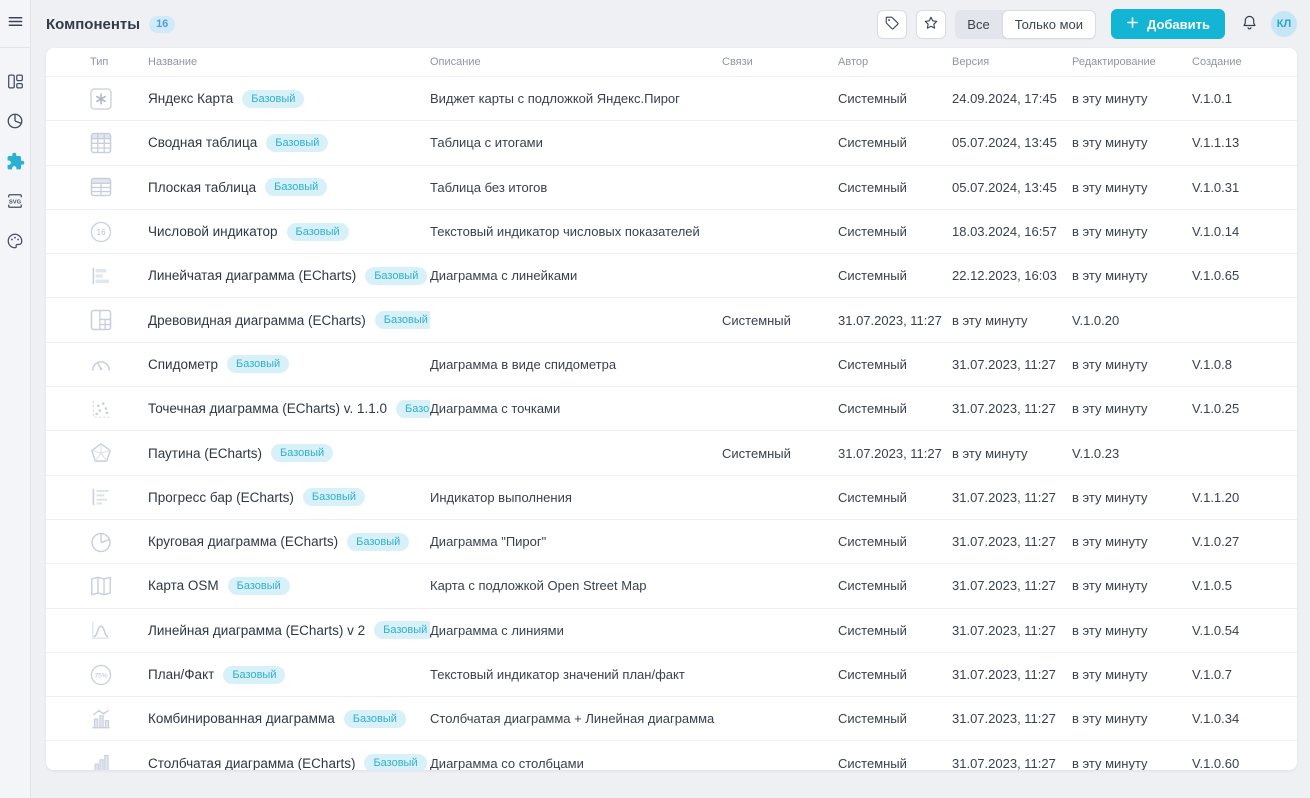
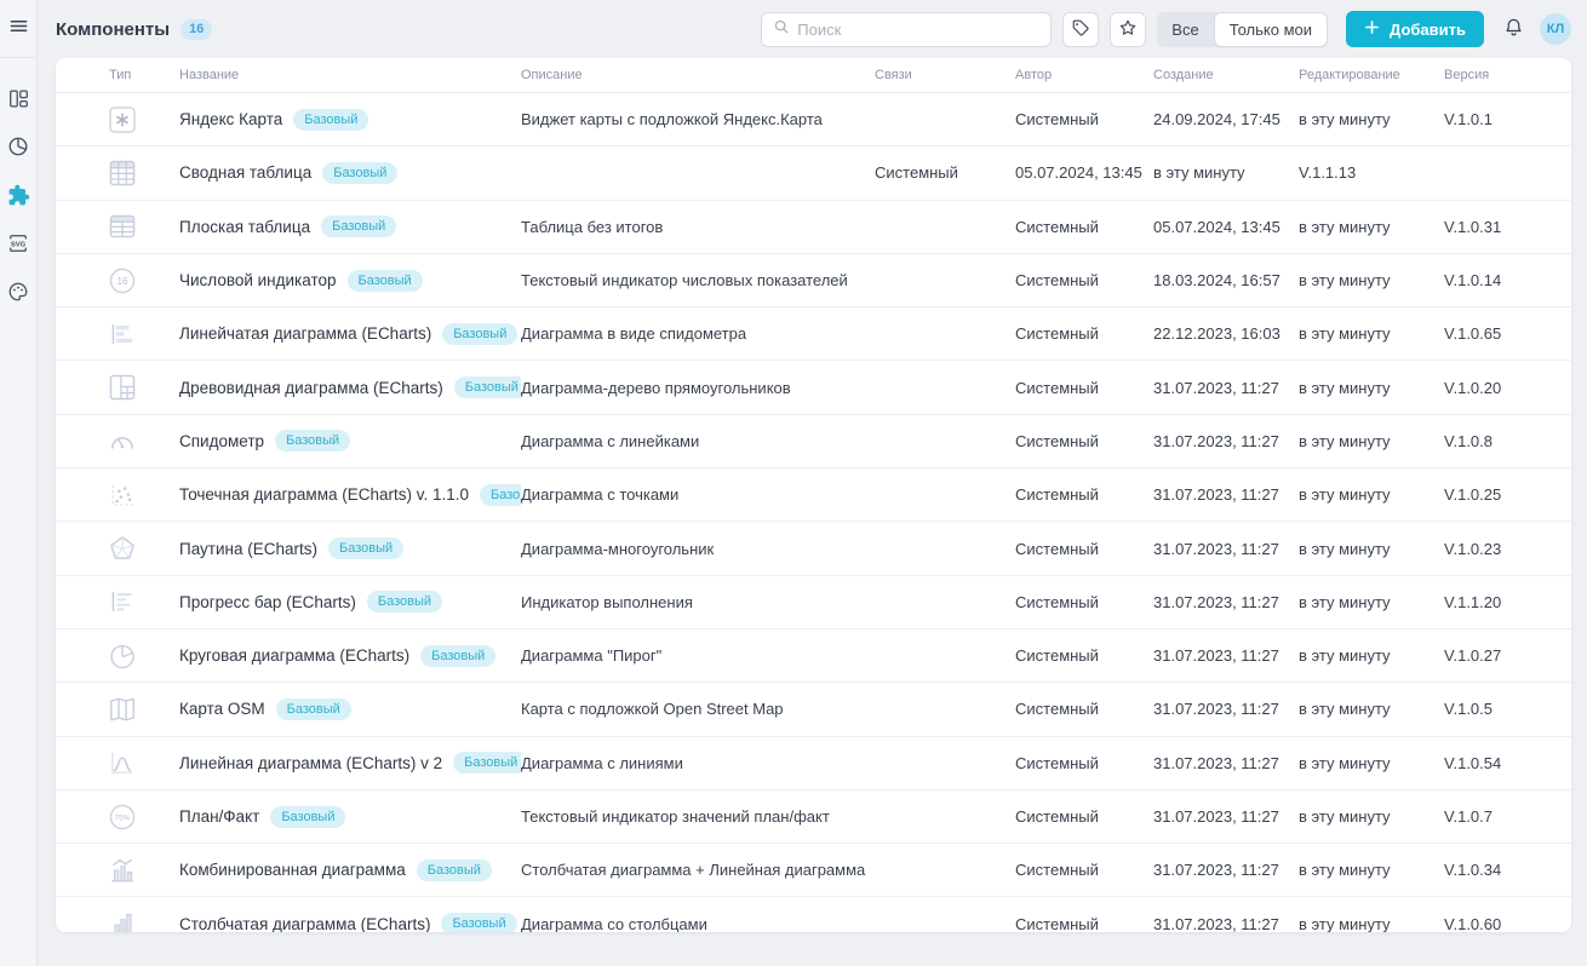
  Компоненты
  16
+ Поиск
  Все
  Только мои
  Добавить
  КЛ
  Тип
  Название
  Описание
  Связи
  Автор
- Версия
+ Создание
  Редактирование
- Создание
+ Версия
  Яндекс Карта
  Базовый
- Виджет карты с подложкой Яндекс.Пирог
+ Виджет карты с подложкой Яндекс.Карта
  Системный
  24.09.2024, 17:45
  в эту минуту
  V.1.0.1
  Сводная таблица
  Базовый
- Таблица с итогами
  Системный
  05.07.2024, 13:45
  в эту минуту
  V.1.1.13
  Плоская таблица
  Базовый
  Таблица без итогов
  Системный
  05.07.2024, 13:45
  в эту минуту
  V.1.0.31
  16
  Числовой индикатор
  Базовый
  Текстовый индикатор числовых показателей
  Системный
  18.03.2024, 16:57
  в эту минуту
  V.1.0.14
  Линейчатая диаграмма (ECharts)
  Базовый
- Диаграмма с линейками
+ Диаграмма в виде спидометра
  Системный
  22.12.2023, 16:03
  в эту минуту
  V.1.0.65
  Древовидная диаграмма (ECharts)
  Базовый
+ Диаграмма-дерево прямоугольников
  Системный
  31.07.2023, 11:27
  в эту минуту
  V.1.0.20
  Спидометр
  Базовый
- Диаграмма в виде спидометра
+ Диаграмма с линейками
  Системный
  31.07.2023, 11:27
  в эту минуту
  V.1.0.8
  Точечная диаграмма (ECharts) v. 1.1.0
  Диаграмма с точками
  Системный
  31.07.2023, 11:27
  в эту минуту
  V.1.0.25
  Паутина (ECharts)
  Базовый
+ Диаграмма-многоугольник
  Системный
  31.07.2023, 11:27
  в эту минуту
  V.1.0.23
  Прогресс бар (ECharts)
  Базовый
  Индикатор выполнения
  Системный
  31.07.2023, 11:27
  в эту минуту
  V.1.1.20
  Круговая диаграмма (ECharts)
  Базовый
  Диаграмма "Пирог"
  Системный
  31.07.2023, 11:27
  в эту минуту
  V.1.0.27
  Карта OSM
  Базовый
  Карта с подложкой Open Street Map
  Системный
  31.07.2023, 11:27
  в эту минуту
  V.1.0.5
  Линейная диаграмма (ECharts) v 2
  Базовый
  Диаграмма с линиями
  Системный
  31.07.2023, 11:27
  в эту минуту
  V.1.0.54
  План/Факт
  Базовый
  Текстовый индикатор значений план/факт
  Системный
  31.07.2023, 11:27
  в эту минуту
  V.1.0.7
  Комбинированная диаграмма
  Базовый
  Столбчатая диаграмма + Линейная диаграмма
  Системный
  31.07.2023, 11:27
  в эту минуту
  V.1.0.34
  Столбчатая диаграмма (ECharts)
  Базовый
  Диаграмма со столбцами
  Системный
  31.07.2023, 11:27
  в эту минуту
  V.1.0.60
